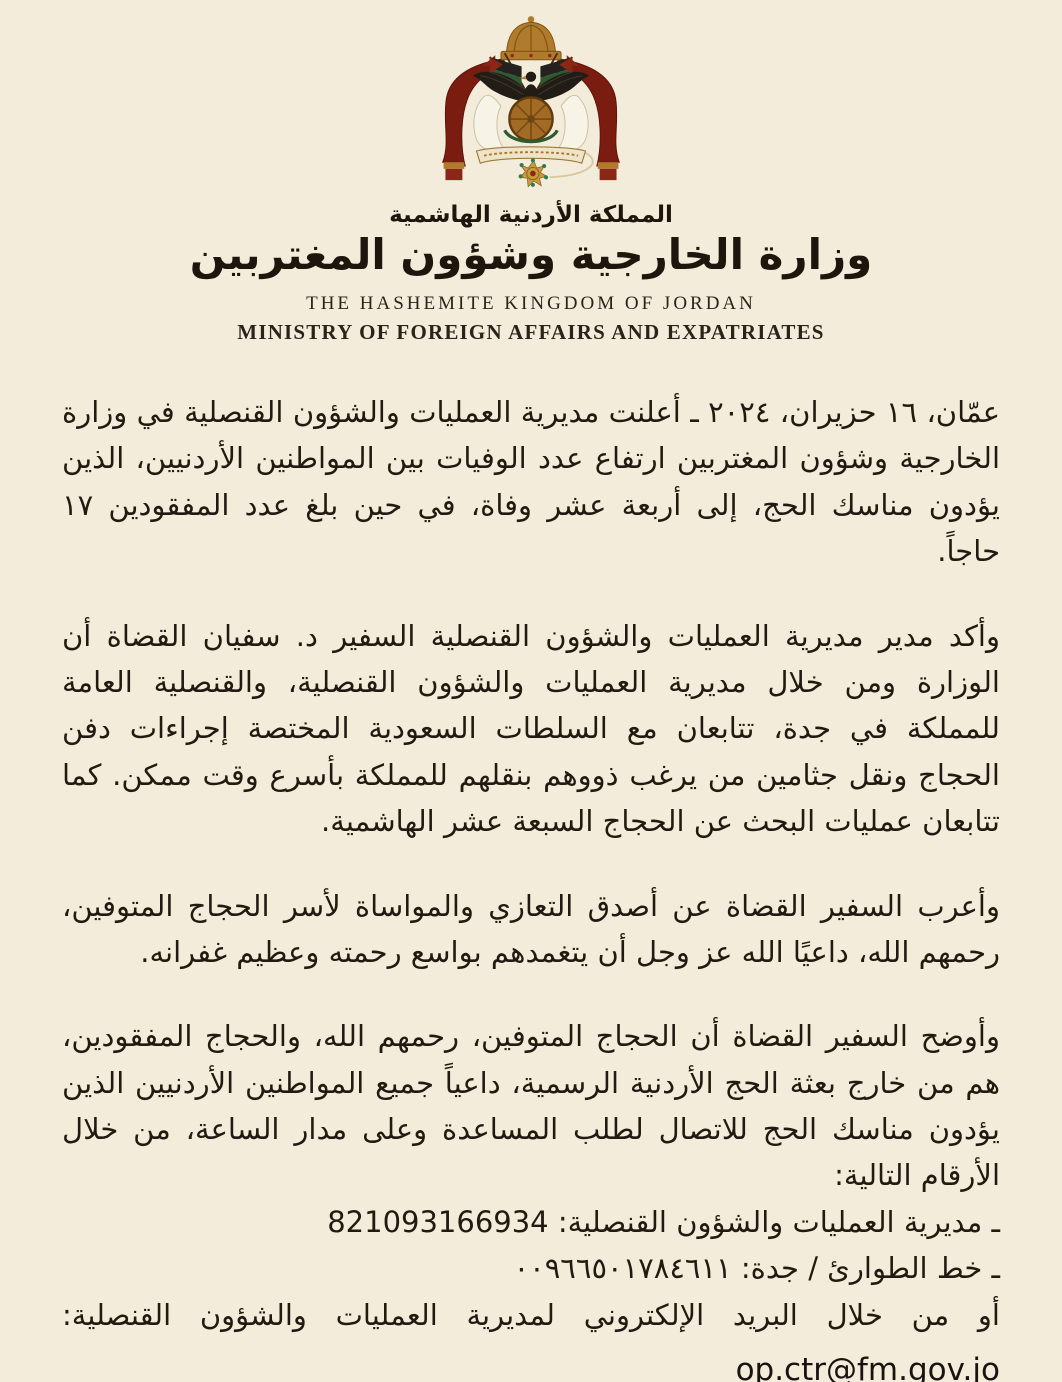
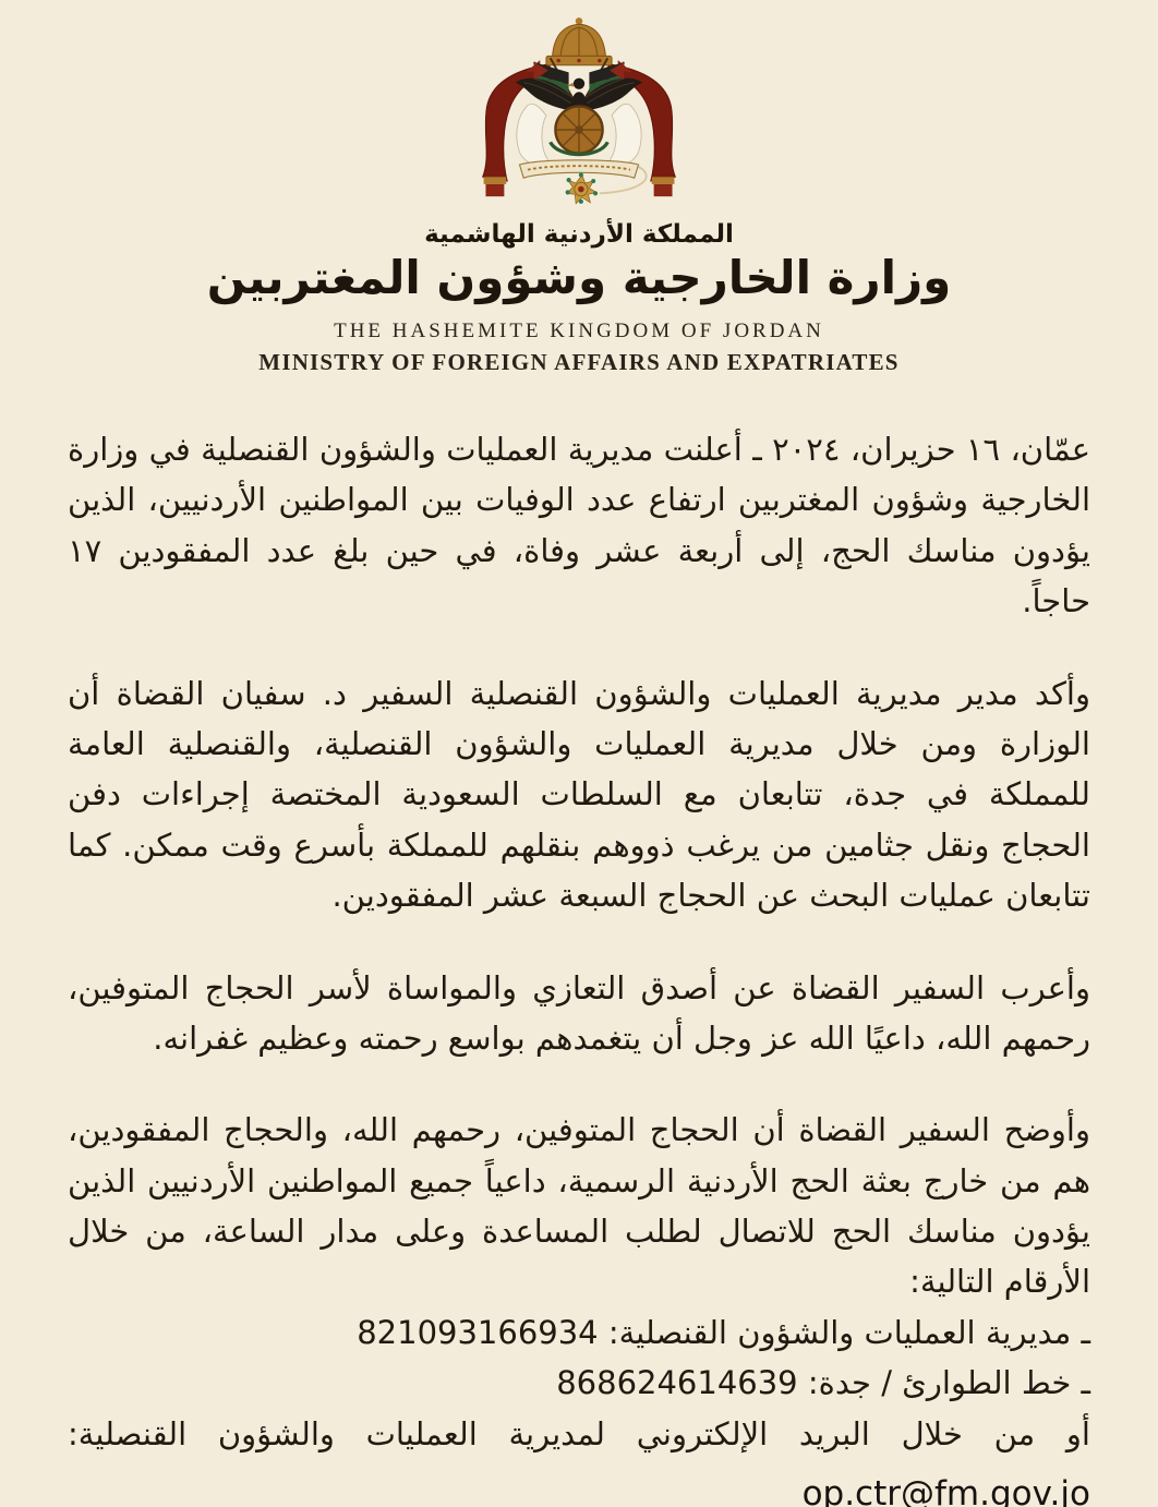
  المملكة الأردنية الهاشمية
  وزارة الخارجية وشؤون المغتربين
  THE HASHEMITE KINGDOM OF JORDAN
  MINISTRY OF FOREIGN AFFAIRS AND EXPATRIATES
  عمّان، ١٦ حزيران، ٢٠٢٤ ـ أعلنت مديرية العمليات والشؤون القنصلية في وزارة الخارجية وشؤون المغتربين ارتفاع عدد الوفيات بين المواطنين الأردنيين، الذين يؤدون مناسك الحج، إلى أربعة عشر وفاة، في حين بلغ عدد المفقودين ١٧ حاجاً.
- وأكد مدير مديرية العمليات والشؤون القنصلية السفير د. سفيان القضاة أن الوزارة ومن خلال مديرية العمليات والشؤون القنصلية، والقنصلية العامة للمملكة في جدة، تتابعان مع السلطات السعودية المختصة إجراءات دفن الحجاج ونقل جثامين من يرغب ذووهم بنقلهم للمملكة بأسرع وقت ممكن. كما تتابعان عمليات البحث عن الحجاج السبعة عشر الهاشمية.
+ وأكد مدير مديرية العمليات والشؤون القنصلية السفير د. سفيان القضاة أن الوزارة ومن خلال مديرية العمليات والشؤون القنصلية، والقنصلية العامة للمملكة في جدة، تتابعان مع السلطات السعودية المختصة إجراءات دفن الحجاج ونقل جثامين من يرغب ذووهم بنقلهم للمملكة بأسرع وقت ممكن. كما تتابعان عمليات البحث عن الحجاج السبعة عشر المفقودين.
  وأعرب السفير القضاة عن أصدق التعازي والمواساة لأسر الحجاج المتوفين، رحمهم الله، داعيًا الله عز وجل أن يتغمدهم بواسع رحمته وعظيم غفرانه.
  وأوضح السفير القضاة أن الحجاج المتوفين، رحمهم الله، والحجاج المفقودين، هم من خارج بعثة الحج الأردنية الرسمية، داعياً جميع المواطنين الأردنيين الذين يؤدون مناسك الحج للاتصال لطلب المساعدة وعلى مدار الساعة، من خلال الأرقام التالية:
  ـ مديرية العمليات والشؤون القنصلية: 821093166934
- ـ خط الطوارئ / جدة: ٠٠٩٦٦٥٠١٧٨٤٦١١
+ ـ خط الطوارئ / جدة: 868624614639
  أو من خلال البريد الإلكتروني لمديرية العمليات والشؤون القنصلية:
  op.ctr@fm.gov.jo
